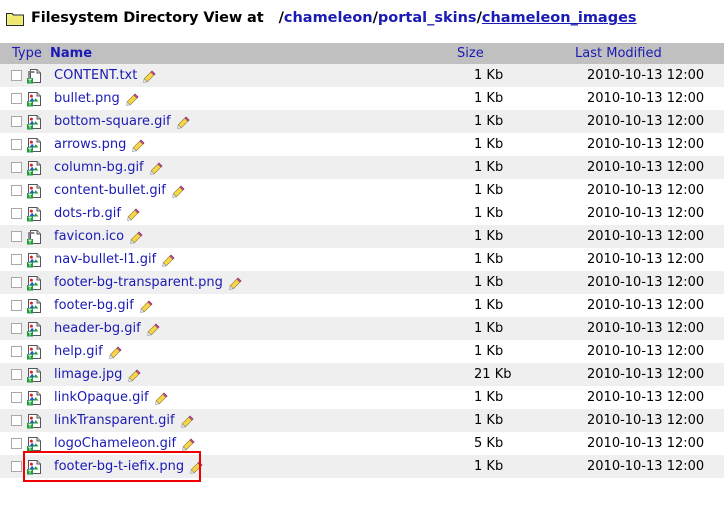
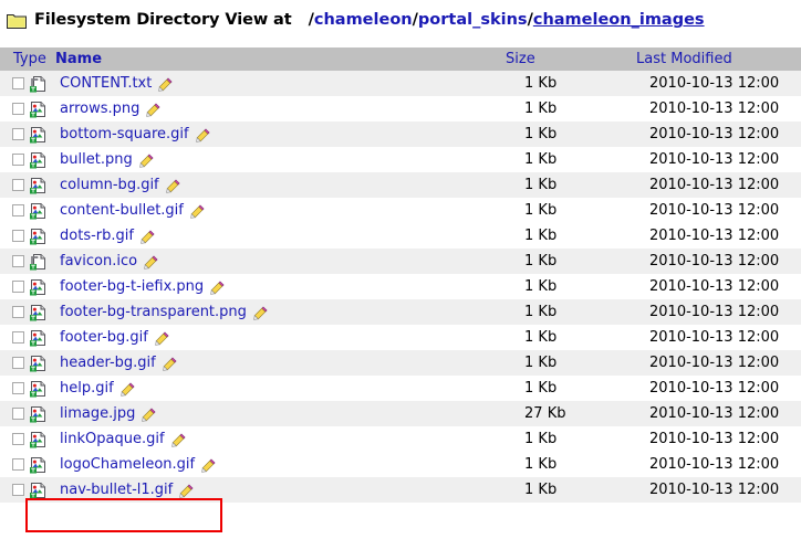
  Filesystem Directory View at
  /chameleon/portal_skins/chameleon_images
  Type	Name	Size	Last Modified
  		CONTENT.txt	1 Kb	2010-10-13 12:00
- 		bullet.png	1 Kb	2010-10-13 12:00
+ 		arrows.png	1 Kb	2010-10-13 12:00
  		bottom-square.gif	1 Kb	2010-10-13 12:00
- 		arrows.png	1 Kb	2010-10-13 12:00
+ 		bullet.png	1 Kb	2010-10-13 12:00
  		column-bg.gif	1 Kb	2010-10-13 12:00
  		content-bullet.gif	1 Kb	2010-10-13 12:00
  		dots-rb.gif	1 Kb	2010-10-13 12:00
  		favicon.ico	1 Kb	2010-10-13 12:00
- 		nav-bullet-l1.gif	1 Kb	2010-10-13 12:00
+ 		footer-bg-t-iefix.png	1 Kb	2010-10-13 12:00
  		footer-bg-transparent.png	1 Kb	2010-10-13 12:00
  		footer-bg.gif	1 Kb	2010-10-13 12:00
  		header-bg.gif	1 Kb	2010-10-13 12:00
  		help.gif	1 Kb	2010-10-13 12:00
- 		limage.jpg	21 Kb	2010-10-13 12:00
+ 		limage.jpg	27 Kb	2010-10-13 12:00
  		linkOpaque.gif	1 Kb	2010-10-13 12:00
- 		linkTransparent.gif	1 Kb	2010-10-13 12:00
- 		logoChameleon.gif	5 Kb	2010-10-13 12:00
+ 		logoChameleon.gif	1 Kb	2010-10-13 12:00
- 		footer-bg-t-iefix.png	1 Kb	2010-10-13 12:00
+ 		nav-bullet-l1.gif	1 Kb	2010-10-13 12:00
